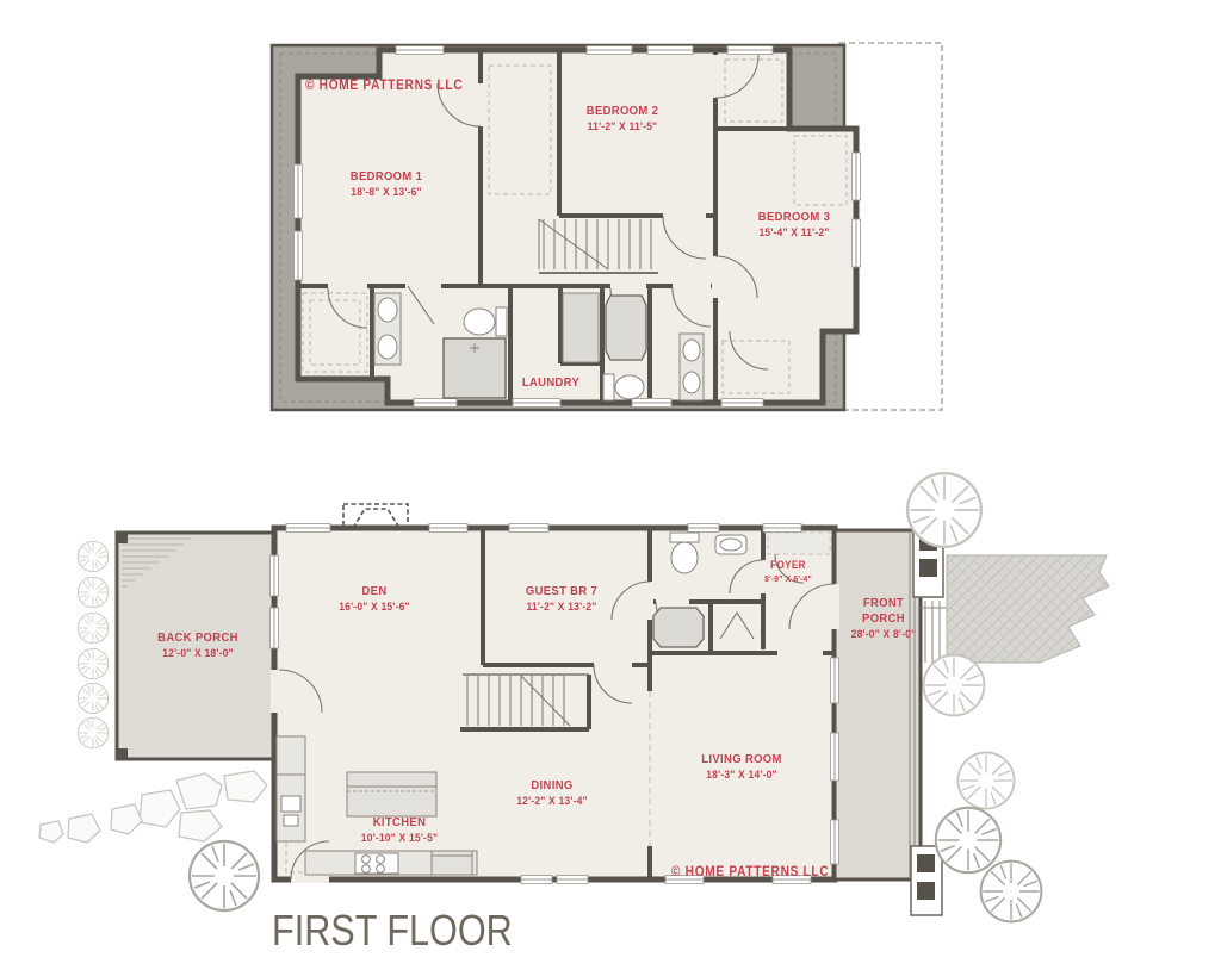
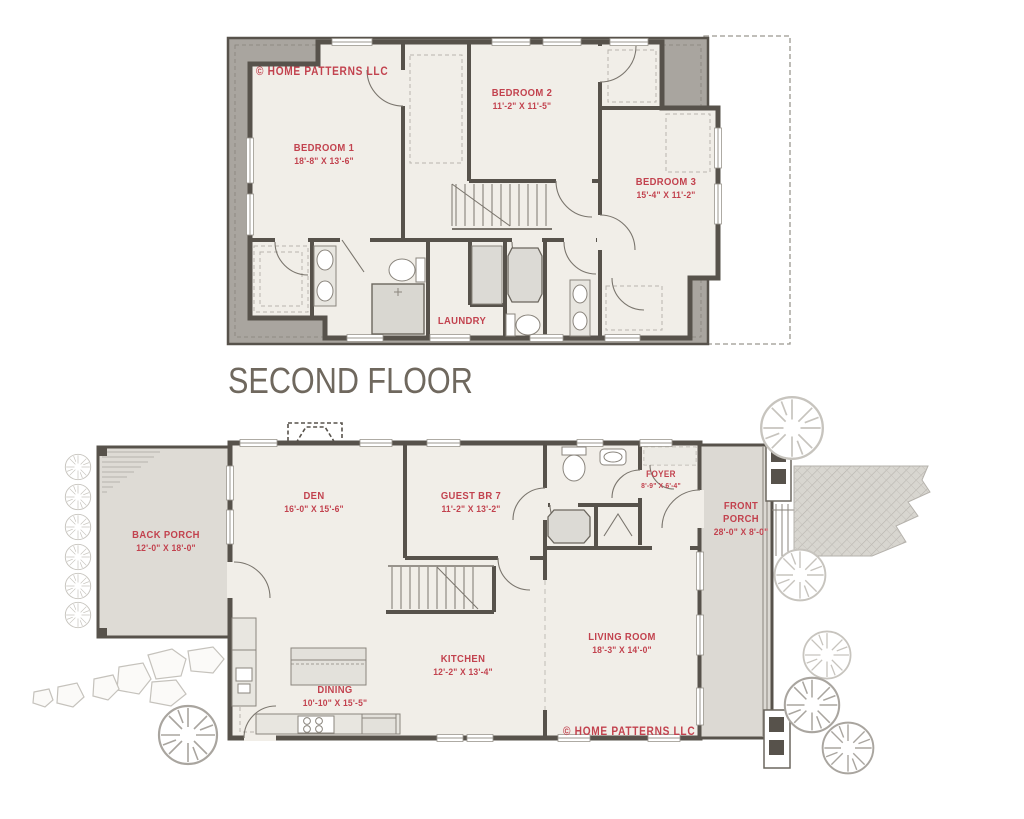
  © HOME PATTERNS LLC
  BEDROOM 1
  18'-8" X 13'-6"
  BEDROOM 2
  11'-2" X 11'-5"
  BEDROOM 3
  15'-4" X 11'-2"
  LAUNDRY
+ SECOND FLOOR
  BACK PORCH
  12'-0" X 18'-0"
  DEN
  16'-0" X 15'-6"
  GUEST BR 7
  11'-2" X 13'-2"
  FOYER
  8'-9" X 6'-4"
  FRONT PORCH
  28'-0" X 8'-0"
  LIVING ROOM
  18'-3" X 14'-0"
- DINING
+ KITCHEN
  12'-2" X 13'-4"
- KITCHEN
+ DINING
  10'-10" X 15'-5"
  © HOME PATTERNS LLC
- FIRST FLOOR
